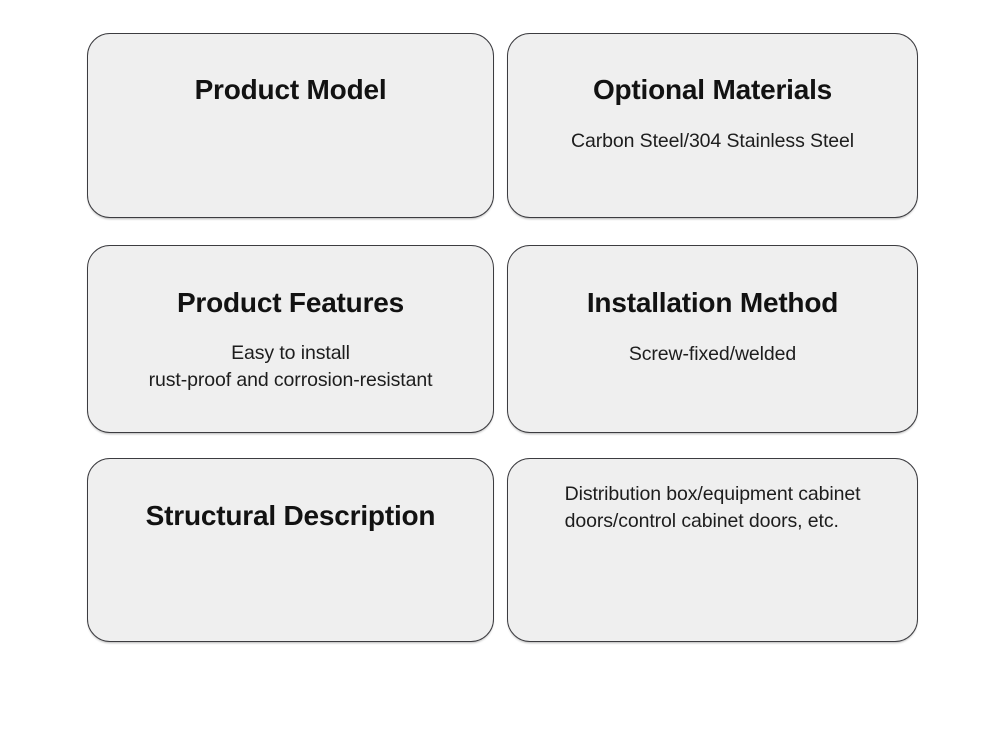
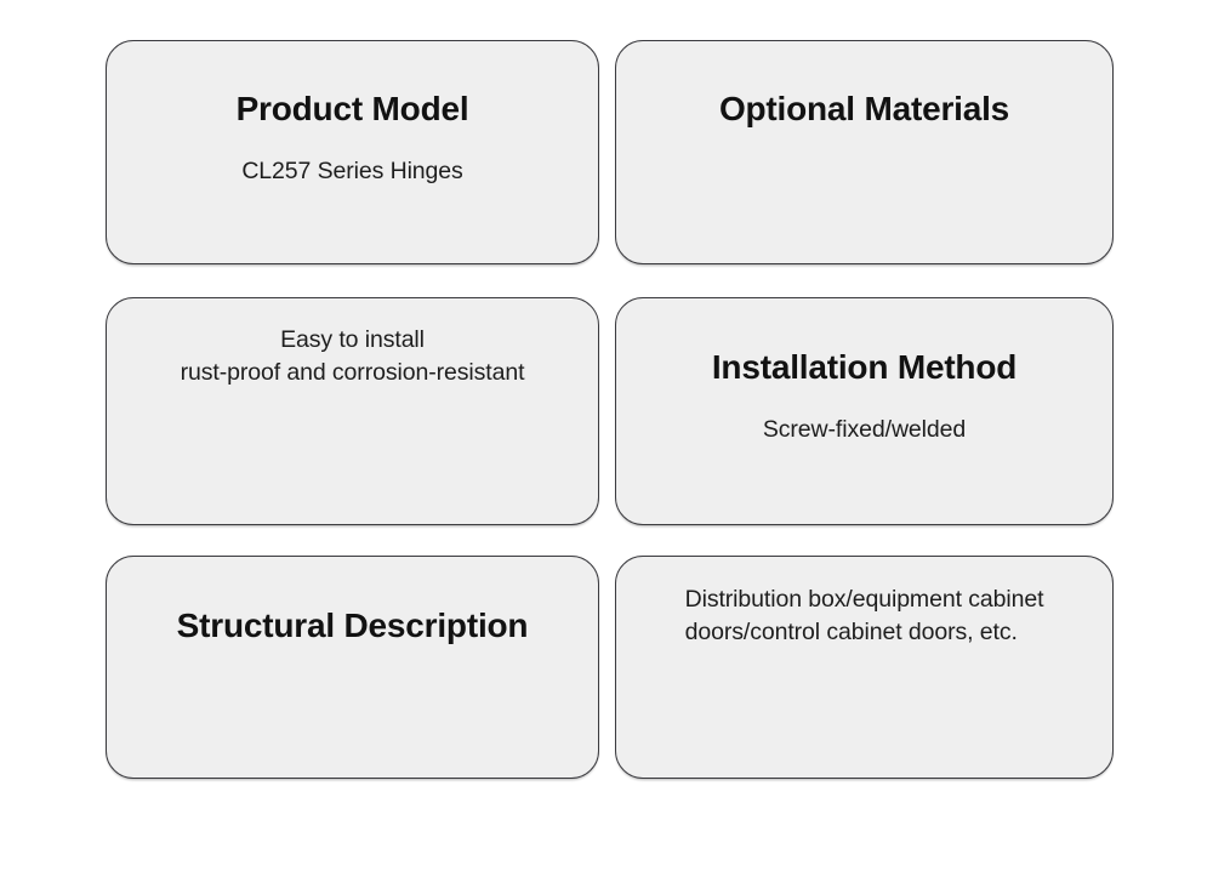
  Product Model
+ CL257 Series Hinges
  Optional Materials
- Carbon Steel/304 Stainless Steel
- Product Features
  Easy to install
  rust-proof and corrosion-resistant
  Installation Method
  Screw-fixed/welded
  Structural Description
  Distribution box/equipment cabinet
  doors/control cabinet doors, etc.
